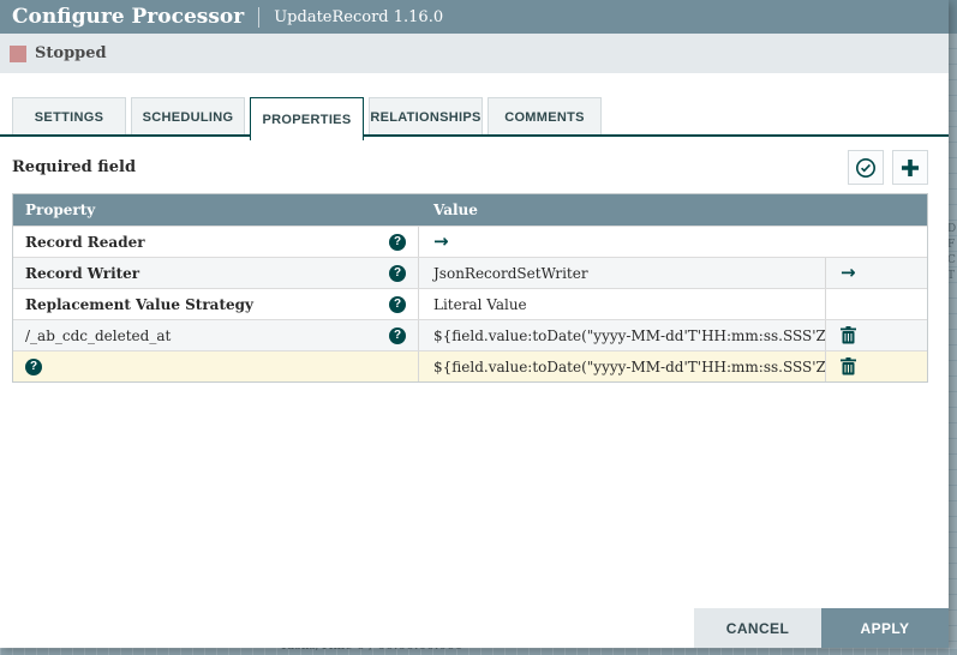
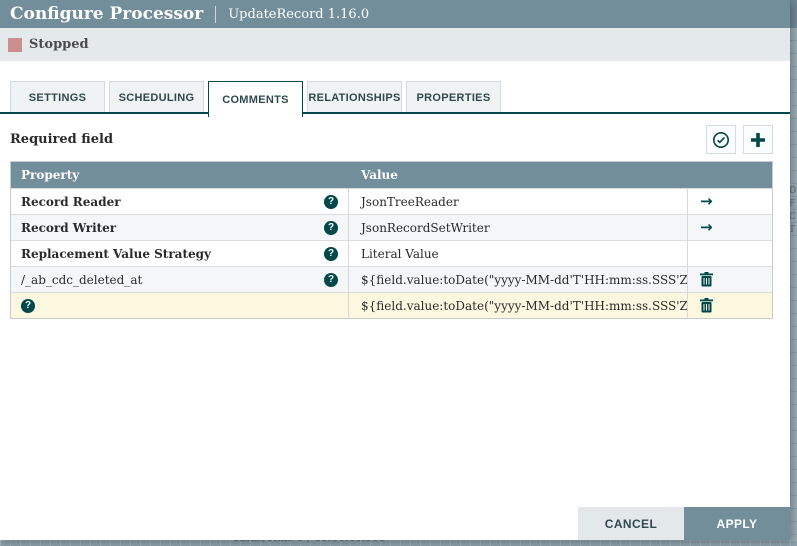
  D
  F
  C
  T
  Configure Processor
  UpdateRecord 1.16.0
  Stopped
  SETTINGS
  SCHEDULING
- PROPERTIES
+ COMMENTS
  RELATIONSHIPS
- COMMENTS
+ PROPERTIES
  Required field
  Property
  Value
  Record Reader
  ?
+ JsonTreeReader
  →
  Record Writer
  ?
  JsonRecordSetWriter
  →
  Replacement Value Strategy
  ?
  Literal Value
  /_ab_cdc_deleted_at
  ?
  ${field.value:toDate("yyyy-MM-dd'T'HH:mm:ss.SSS'Z
  ?
  ${field.value:toDate("yyyy-MM-dd'T'HH:mm:ss.SSS'Z
  CANCEL
  APPLY
